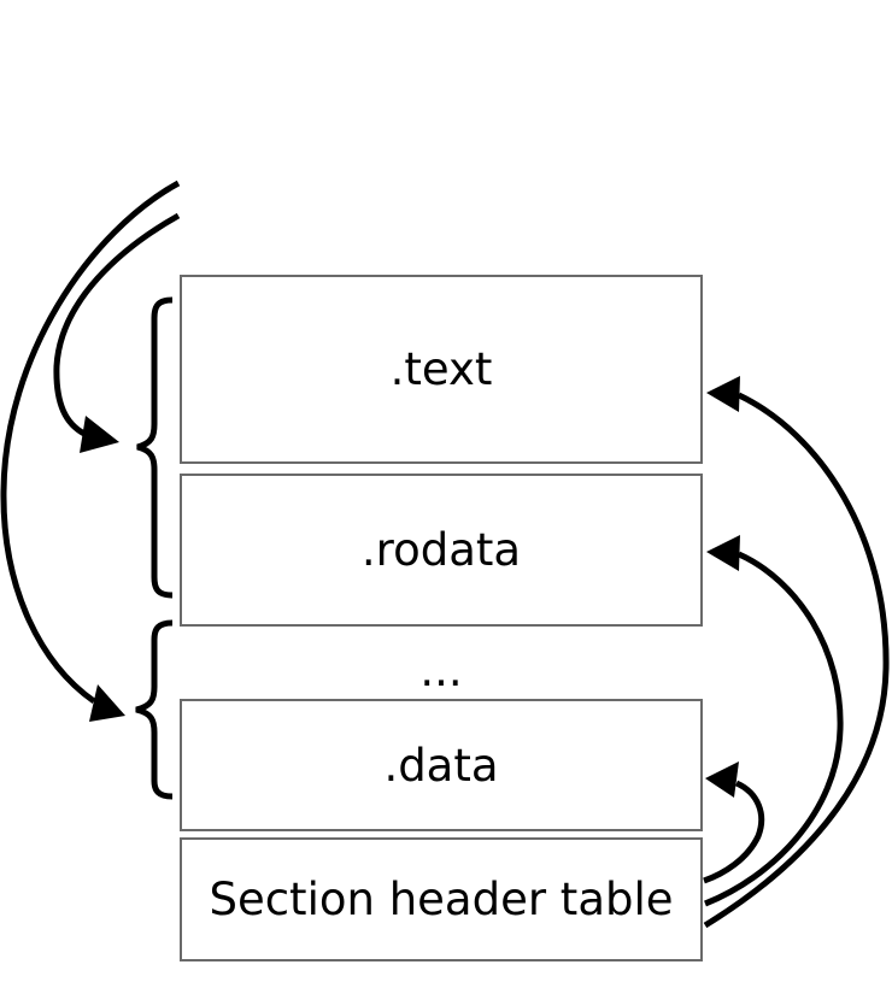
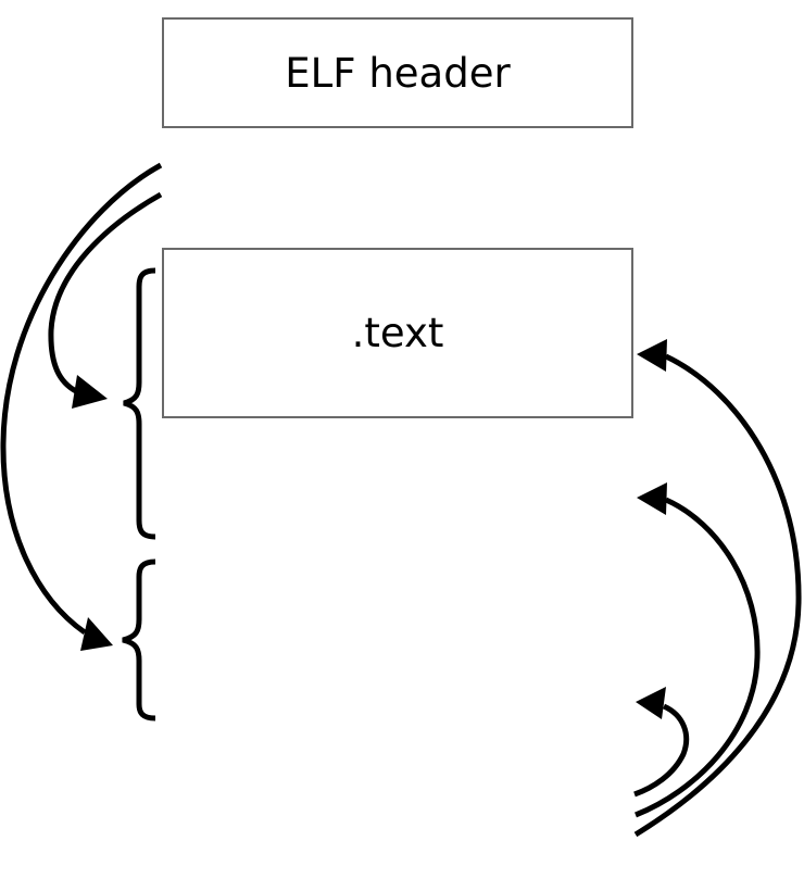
+ ELF header
  .text
- .rodata
- ...
- .data
- Section header table
